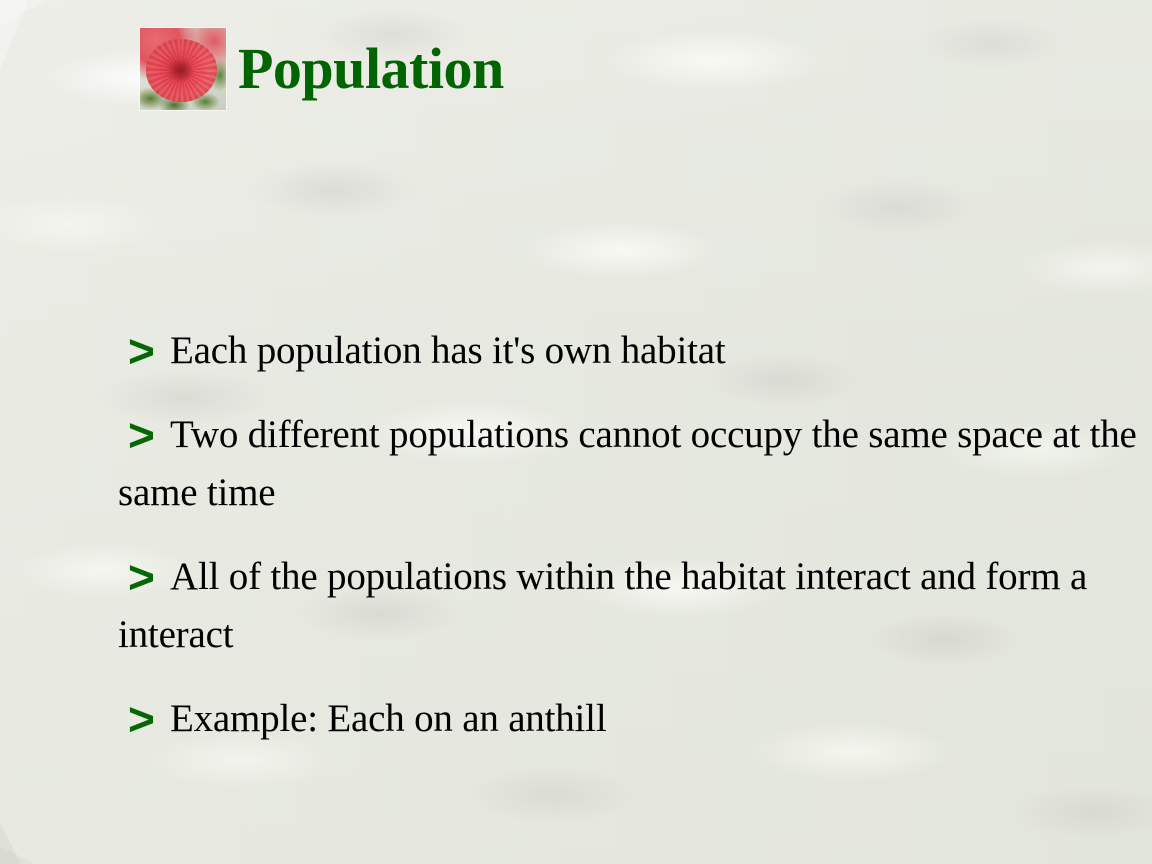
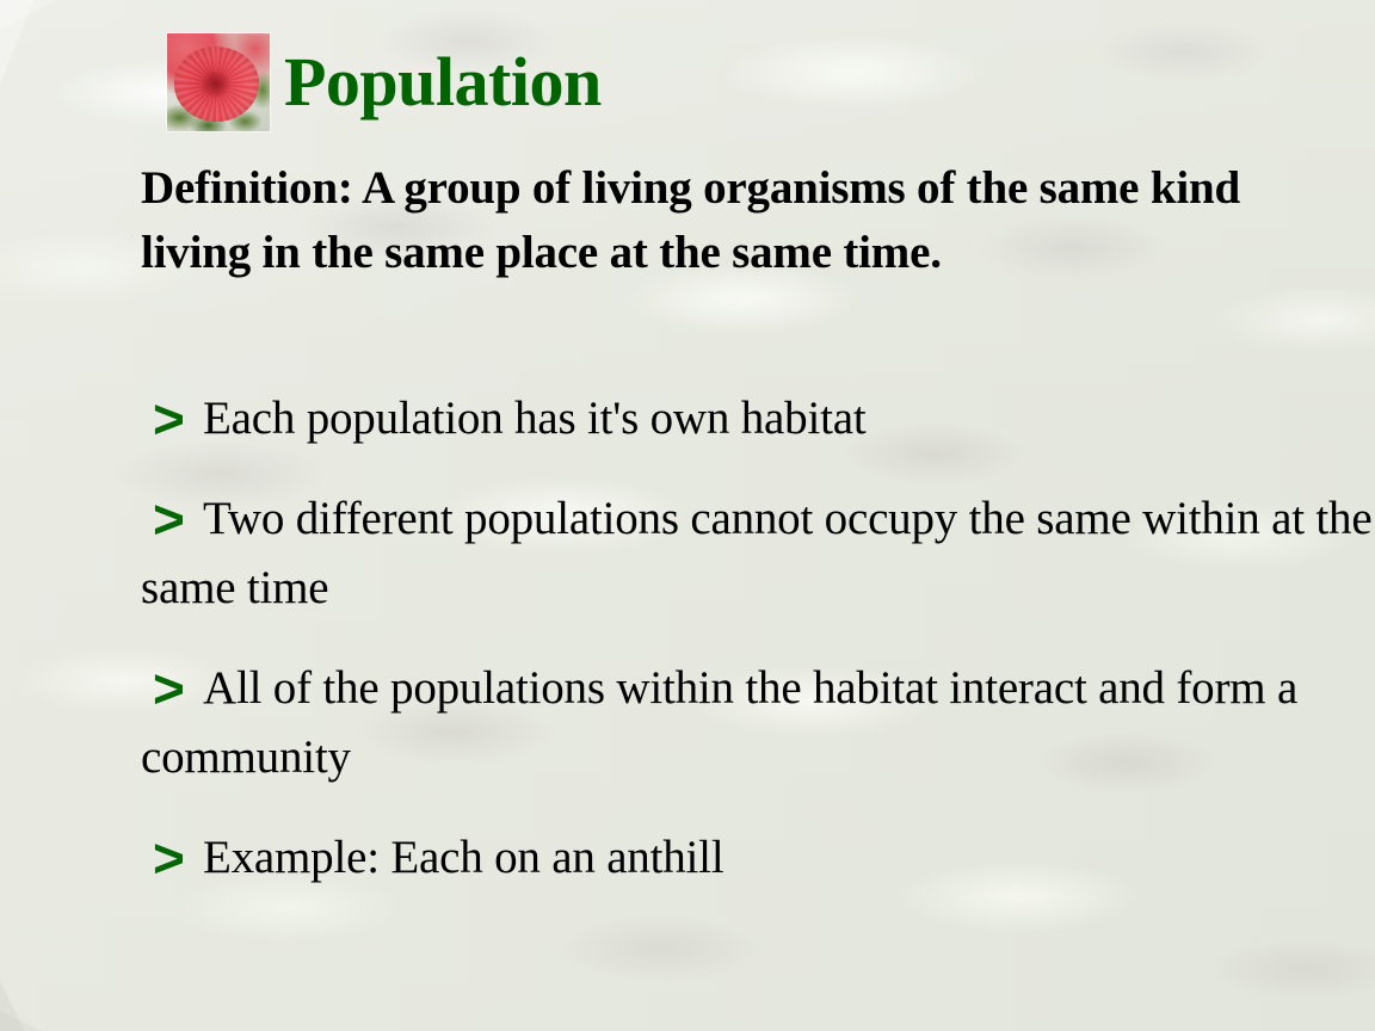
  Population
+ Definition: A group of living organisms of the same kind living in the same place at the same time.
  >
  Each population has it's own habitat
  >
- Two different populations cannot occupy the same space at the same time
+ Two different populations cannot occupy the same within at the same time
  >
- All of the populations within the habitat interact and form a interact
+ All of the populations within the habitat interact and form a community
  >
  Example: Each on an anthill
